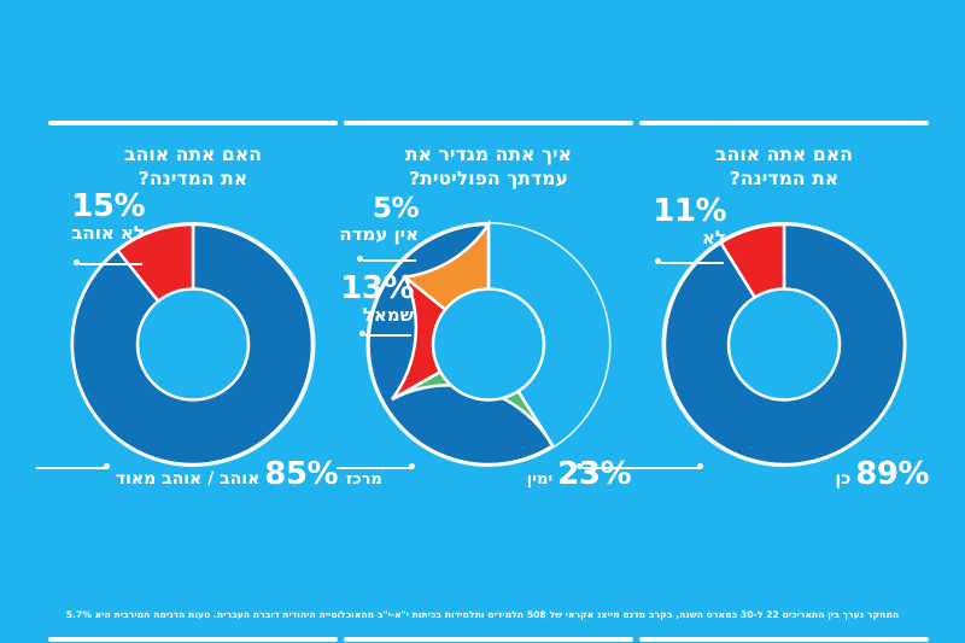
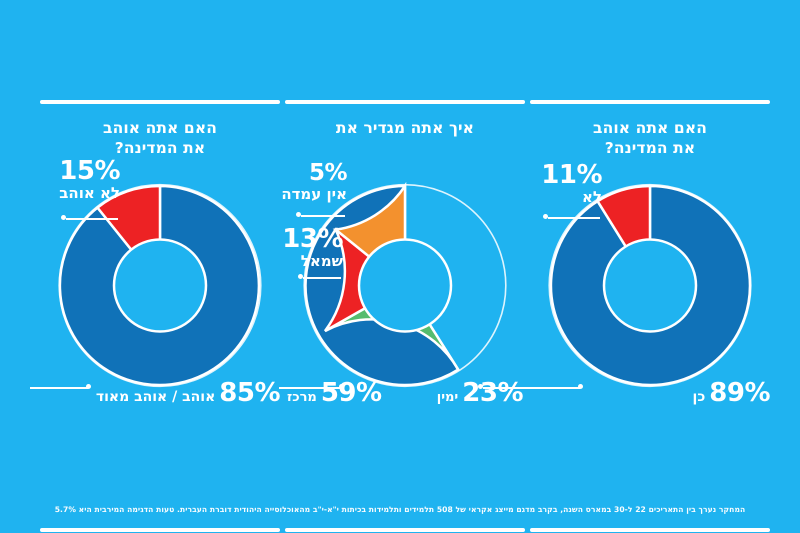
  האם אתה אוהב
  את המדינה?
  11%
  לא
  89%
  כן
  איך אתה מגדיר את
- עמדתך הפוליטית?
  5%
  אין עמדה
  13%
  שמאל
  23%
  ימין
+ 59%
  מרכז
  האם אתה אוהב
  את המדינה?
  15%
  לא אוהב
  85%
  אוהב / אוהב מאוד
  המחקר נערך בין התאריכים 22 ל-30 במארס השנה, בקרב מדגם מייצג אקראי של 508 תלמידים ותלמידות בכיתות י"א-י"ב מהאוכלוסייה היהודית דוברת העברית. טעות הדגימה המירבית היא 5.7%
